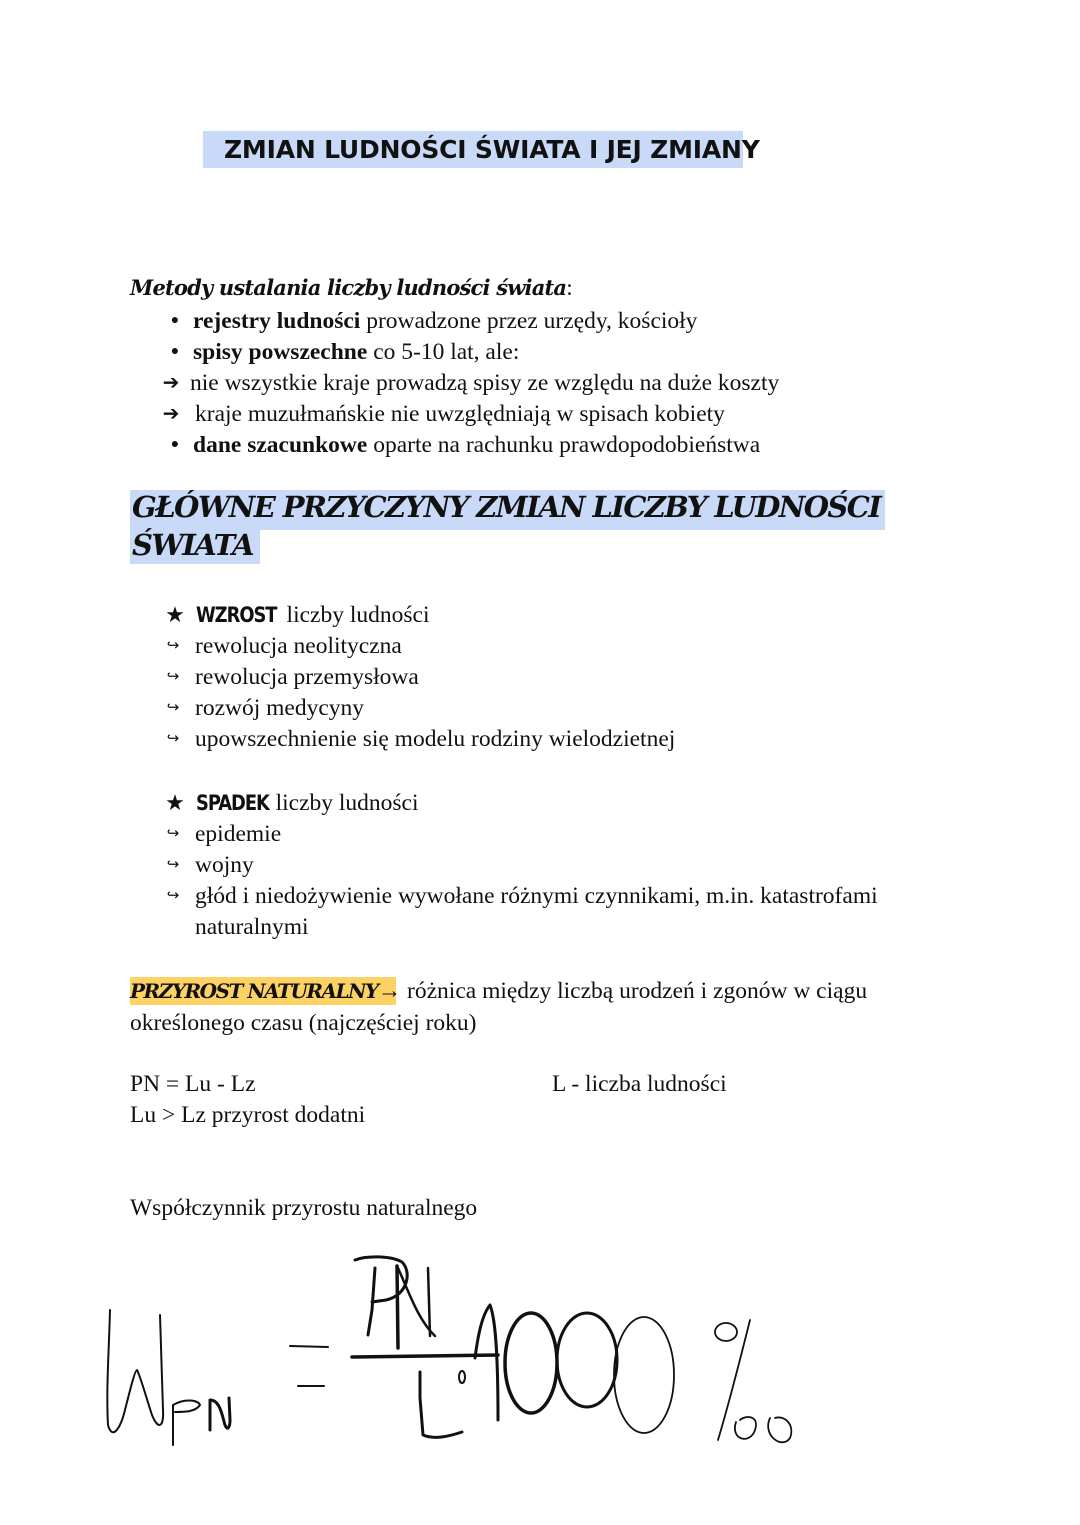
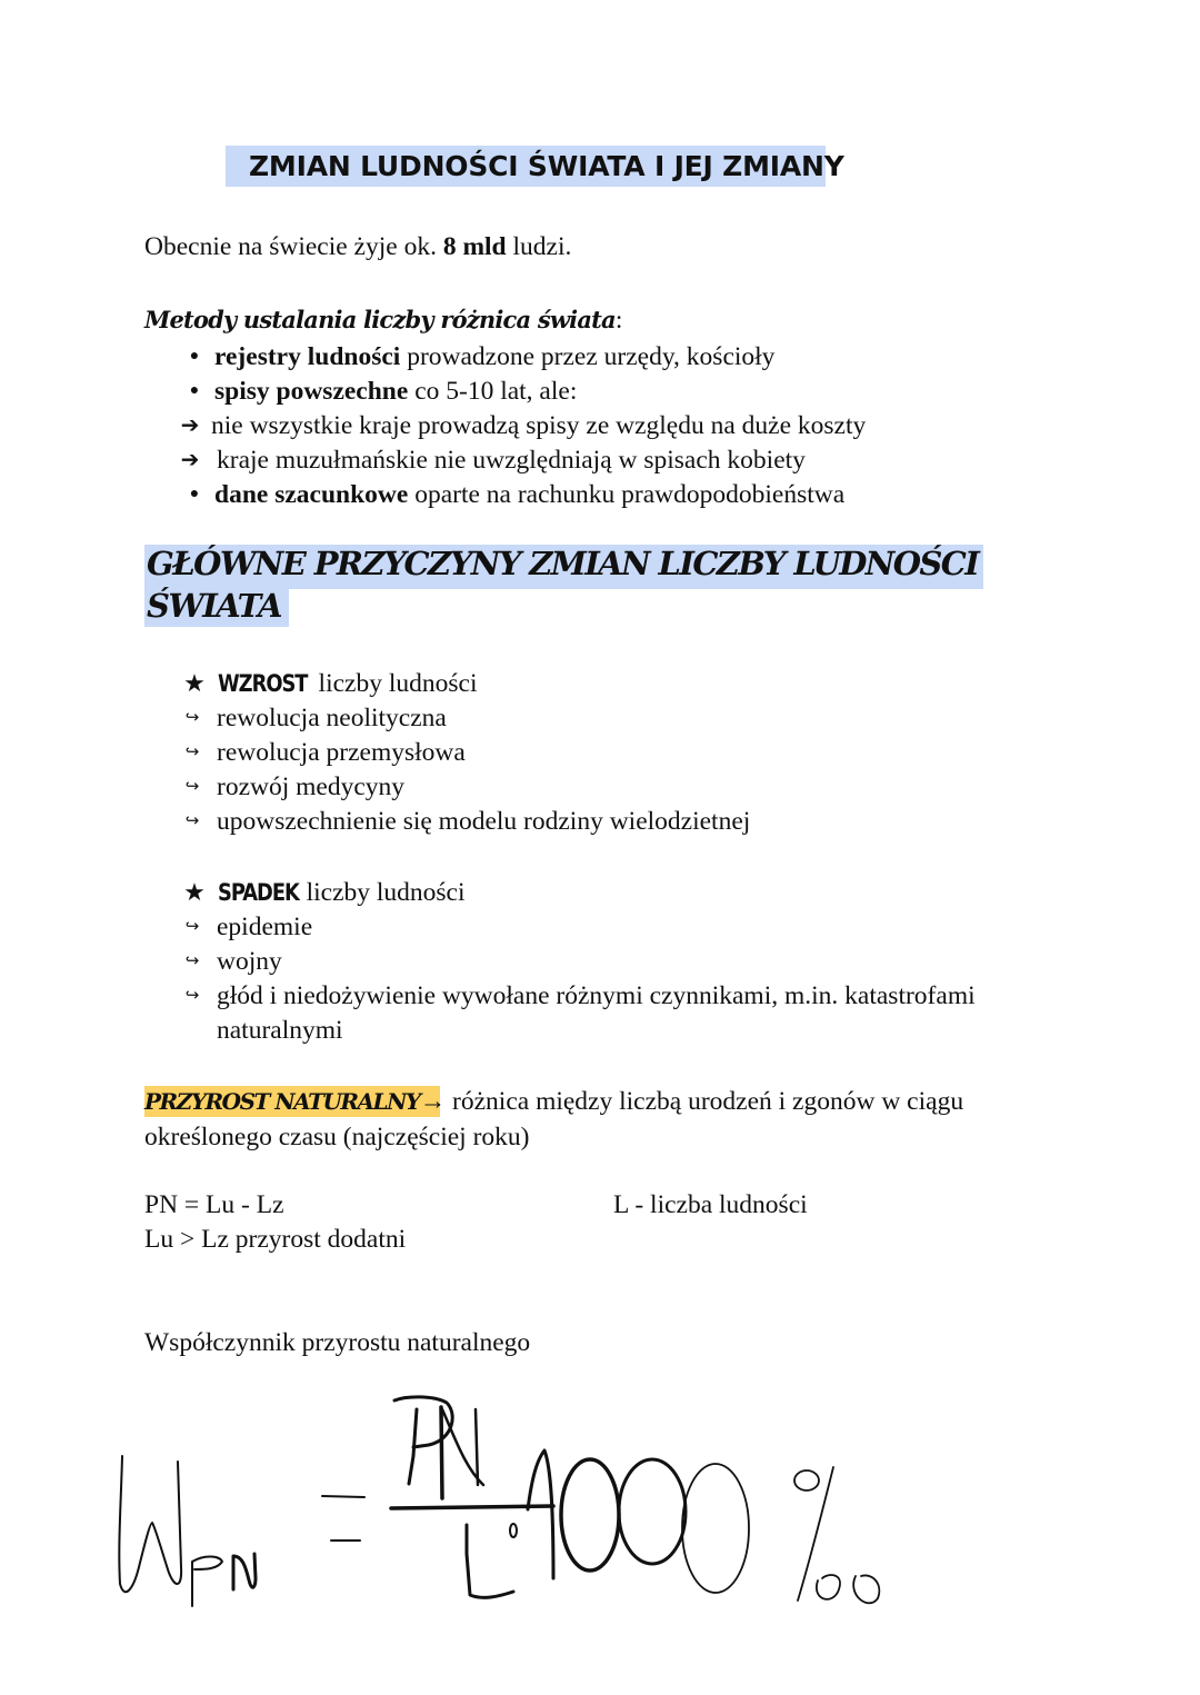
  ZMIAN LUDNOŚCI ŚWIATA I JEJ ZMIANY
+ Obecnie na świecie żyje ok. 8 mld ludzi.
- Metody ustalania liczby ludności świata:
+ Metody ustalania liczby różnica świata:
  ●
  rejestry ludności prowadzone przez urzędy, kościoły
  ●
  spisy powszechne co 5-10 lat, ale:
  ➔
  nie wszystkie kraje prowadzą spisy ze względu na duże koszty
  ➔
  kraje muzułmańskie nie uwzględniają w spisach kobiety
  ●
  dane szacunkowe oparte na rachunku prawdopodobieństwa
  GŁÓWNE PRZYCZYNY ZMIAN LICZBY LUDNOŚCI
  ŚWIATA
  ★
  WZROST liczby ludności
  ↪
  rewolucja neolityczna
  ↪
  rewolucja przemysłowa
  ↪
  rozwój medycyny
  ↪
  upowszechnienie się modelu rodziny wielodzietnej
  ★
  SPADEK liczby ludności
  ↪
  epidemie
  ↪
  wojny
  ↪
  głód i niedożywienie wywołane różnymi czynnikami, m.in. katastrofami
  naturalnymi
  PRZYROST NATURALNY→ różnica między liczbą urodzeń i zgonów w ciągu
  określonego czasu (najczęściej roku)
  PN = Lu - Lz
  Lu > Lz przyrost dodatni
  L - liczba ludności
  Współczynnik przyrostu naturalnego
